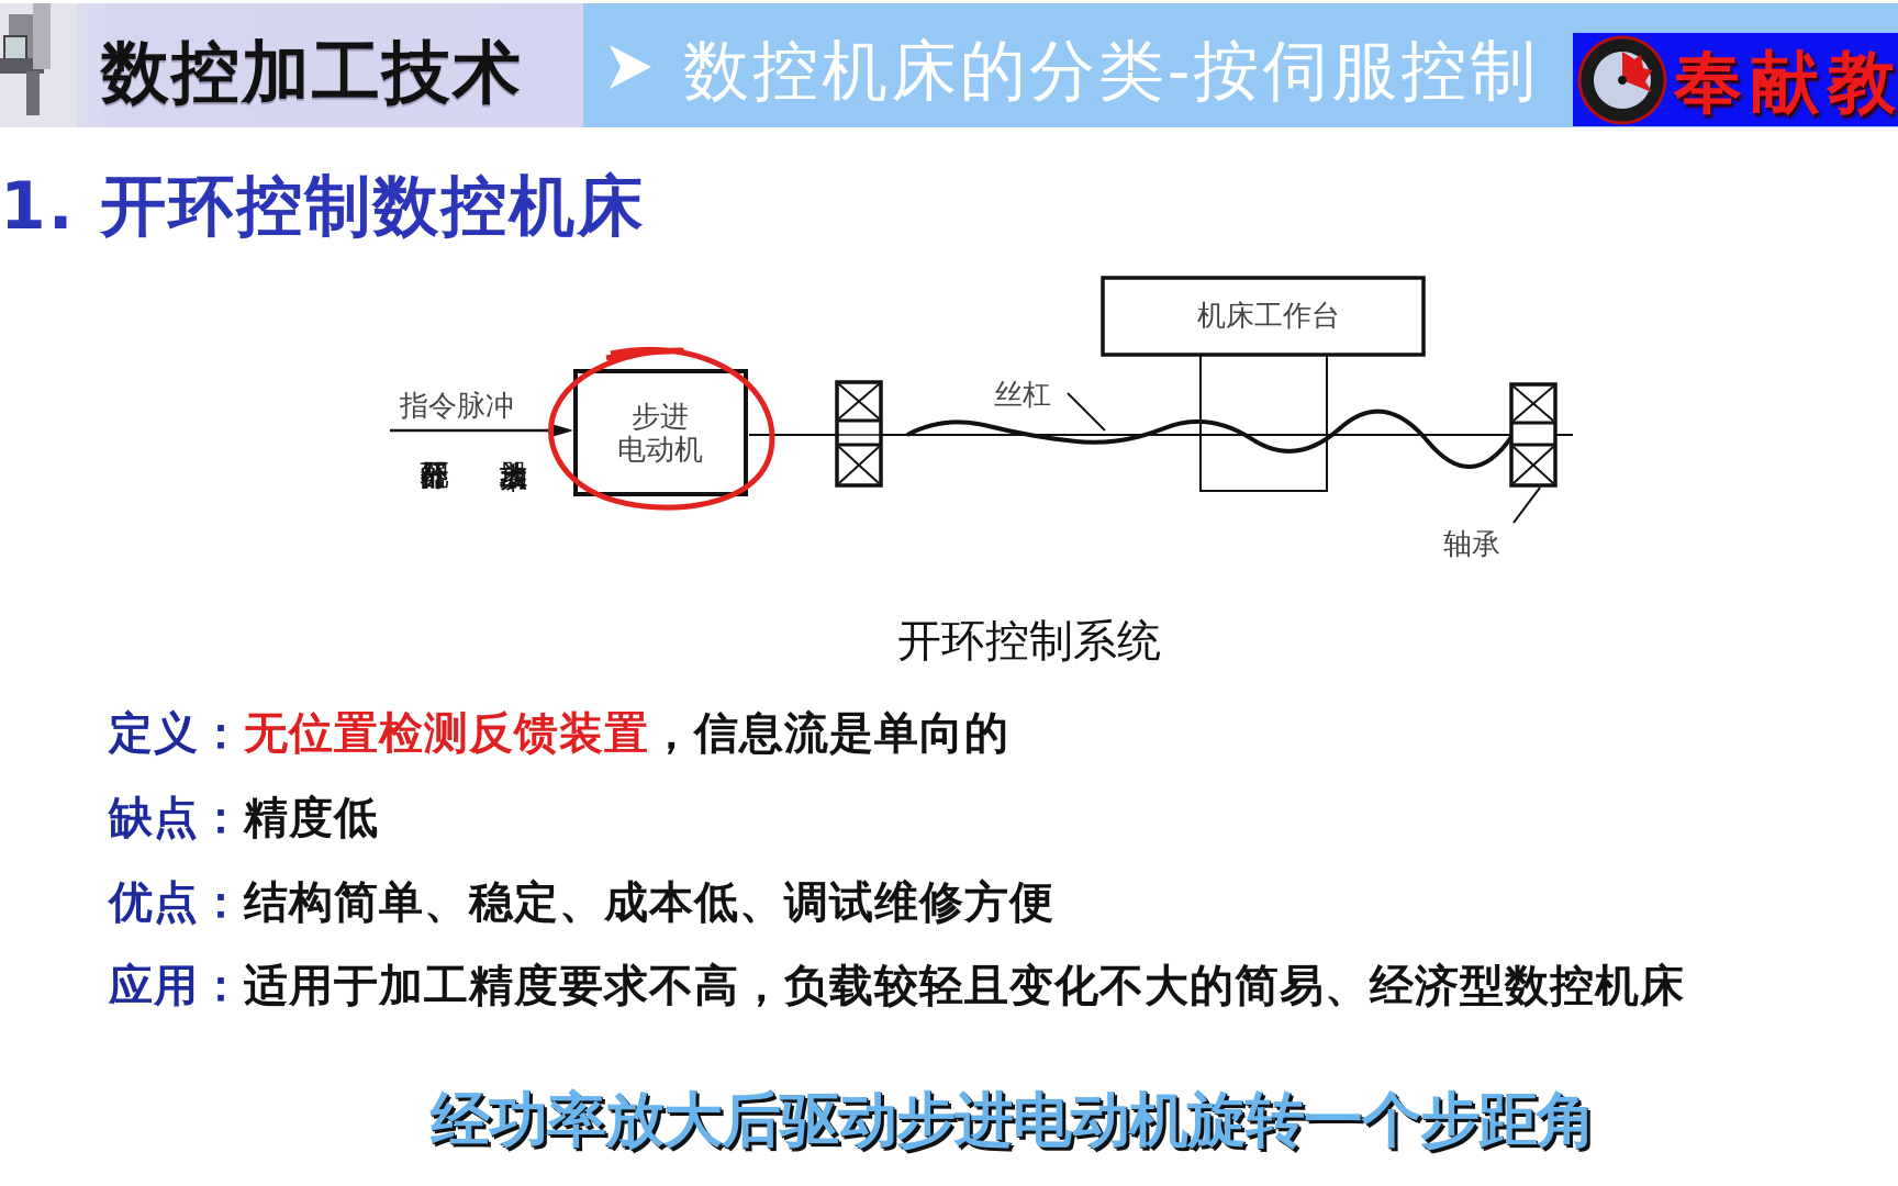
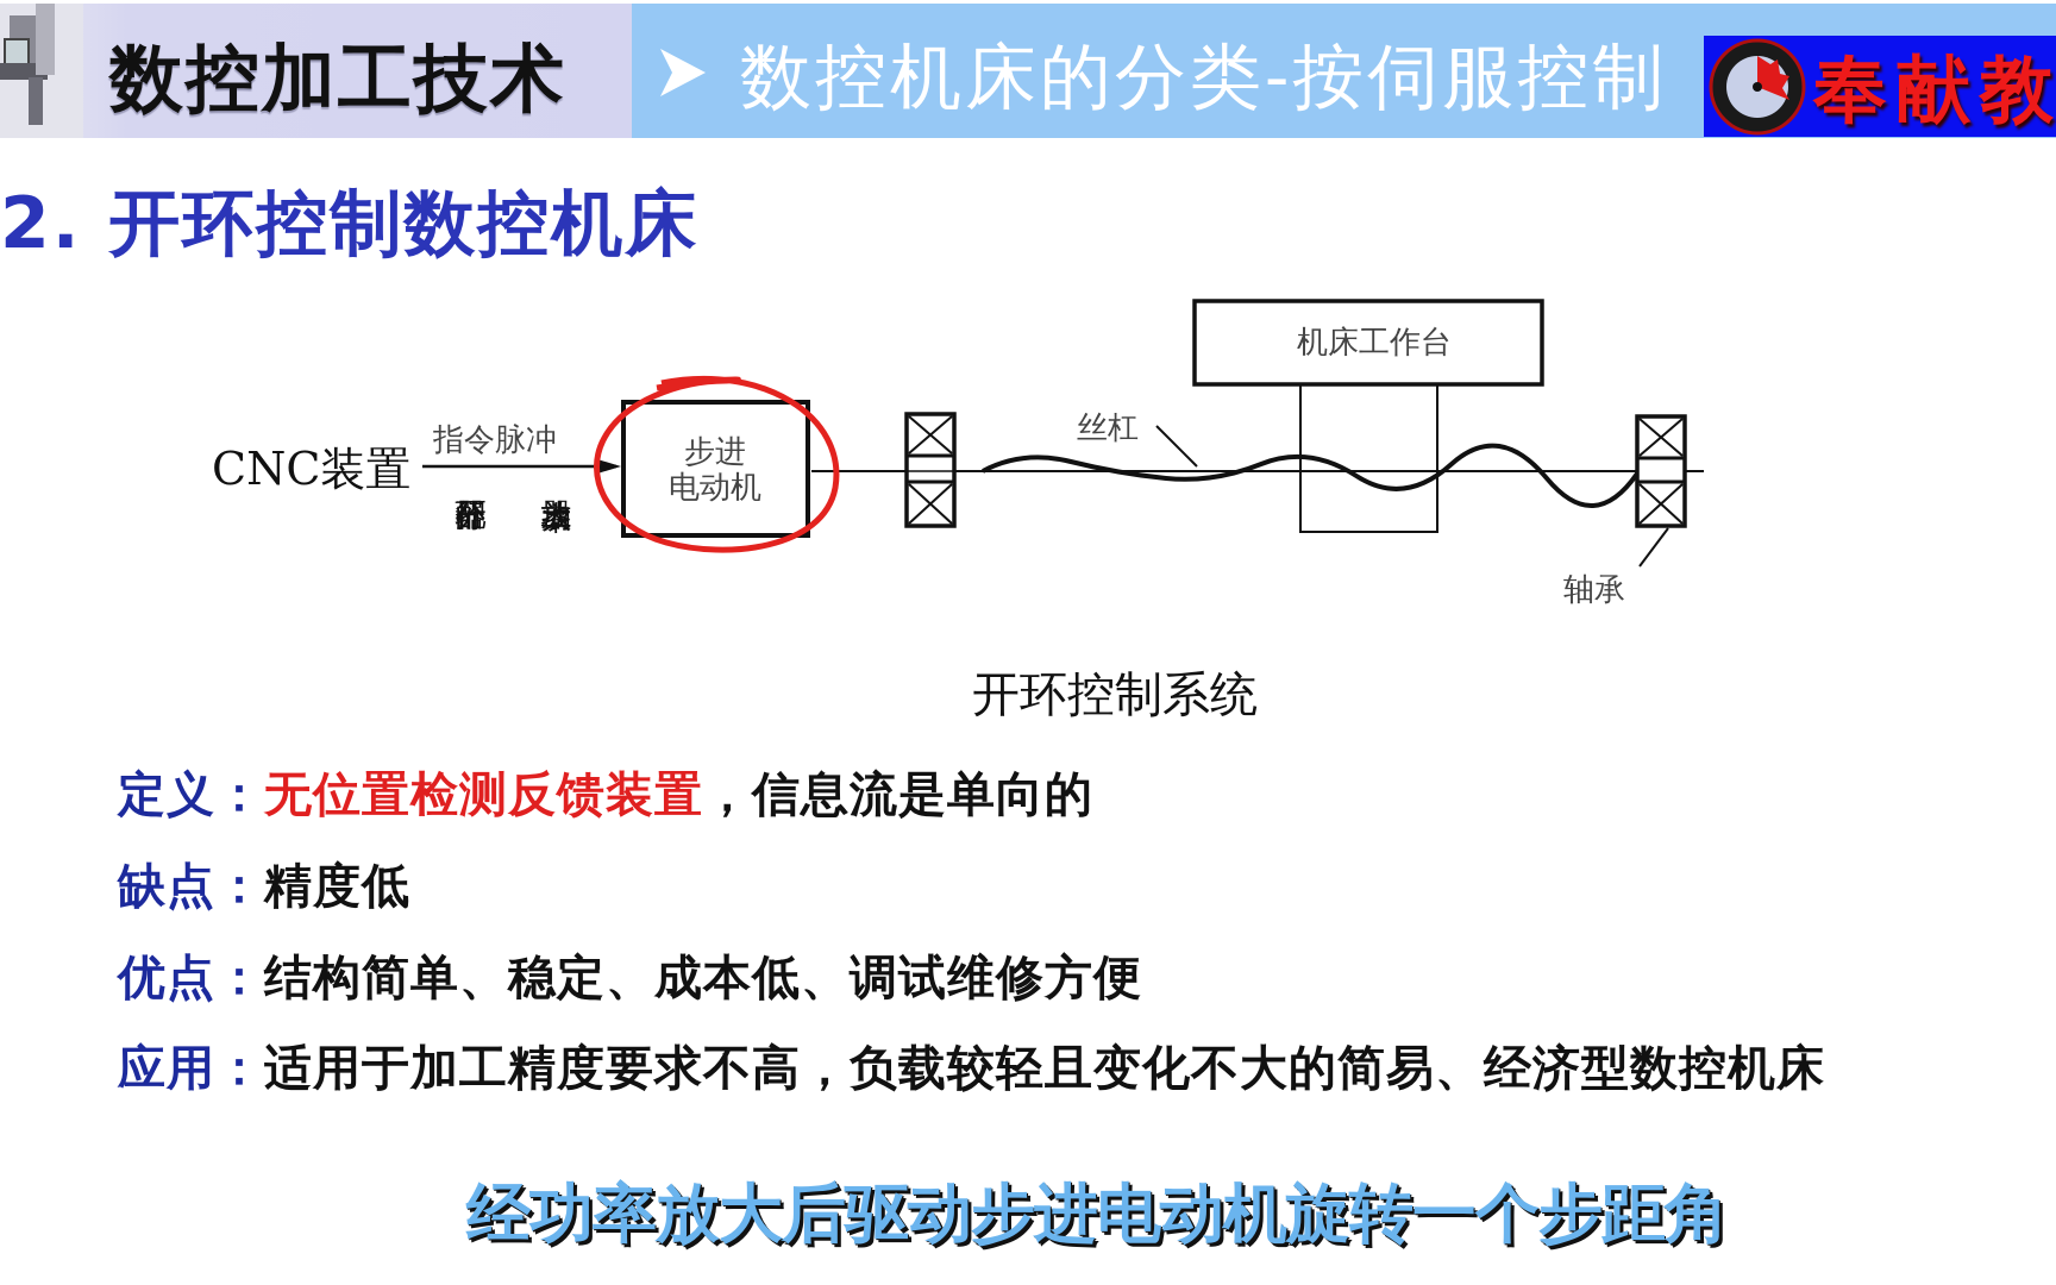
  数控加工技术
  数控机床的分类-按伺服控制
  奉献教
- 1. 开环控制数控机床
+ 2. 开环控制数控机床
+ CNC装置
  指令脉冲
  步进
  电动机
  机床工作台
  丝杠
  轴承
  开环控制系统
  定义：无位置检测反馈装置，信息流是单向的
  缺点：精度低
  优点：结构简单、稳定、成本低、调试维修方便
  应用：适用于加工精度要求不高，负载较轻且变化不大的简易、经济型数控机床
  经功率放大后驱动步进电动机旋转一个步距角
